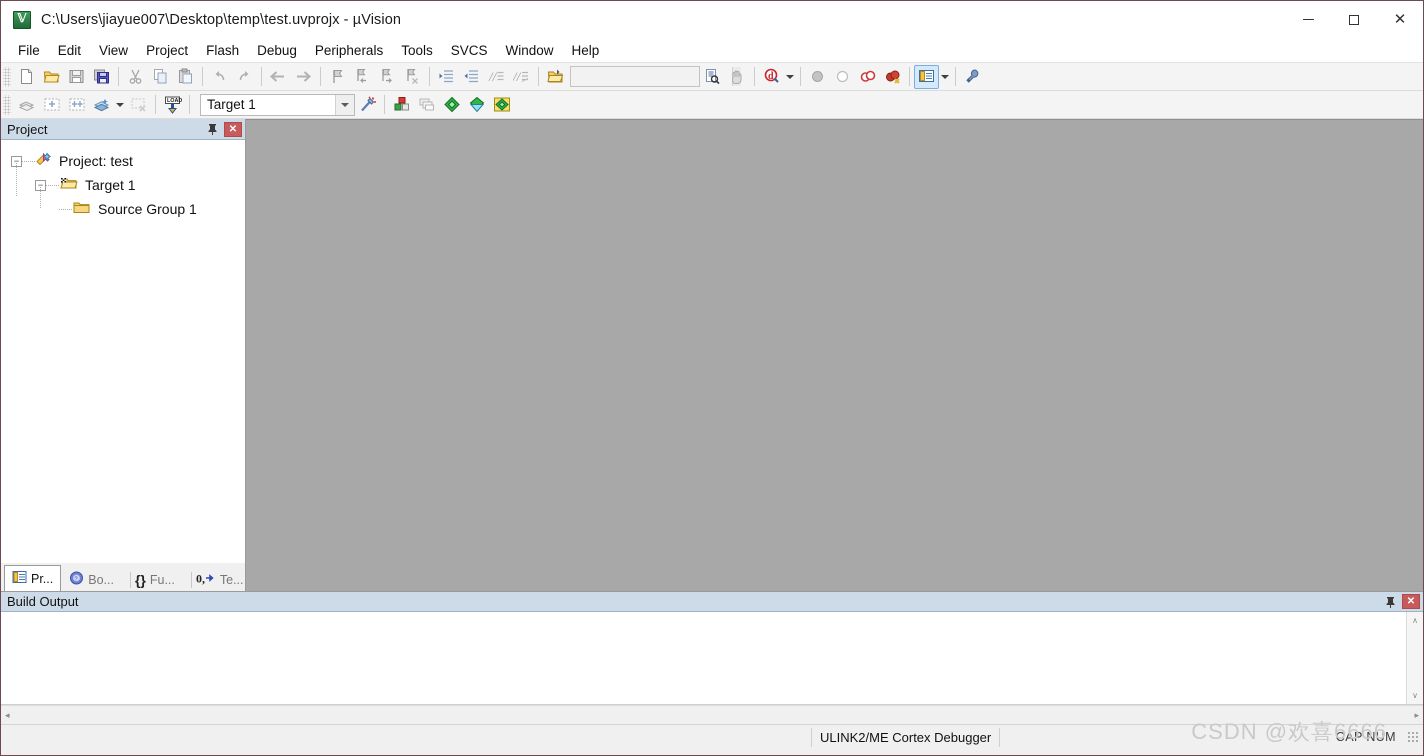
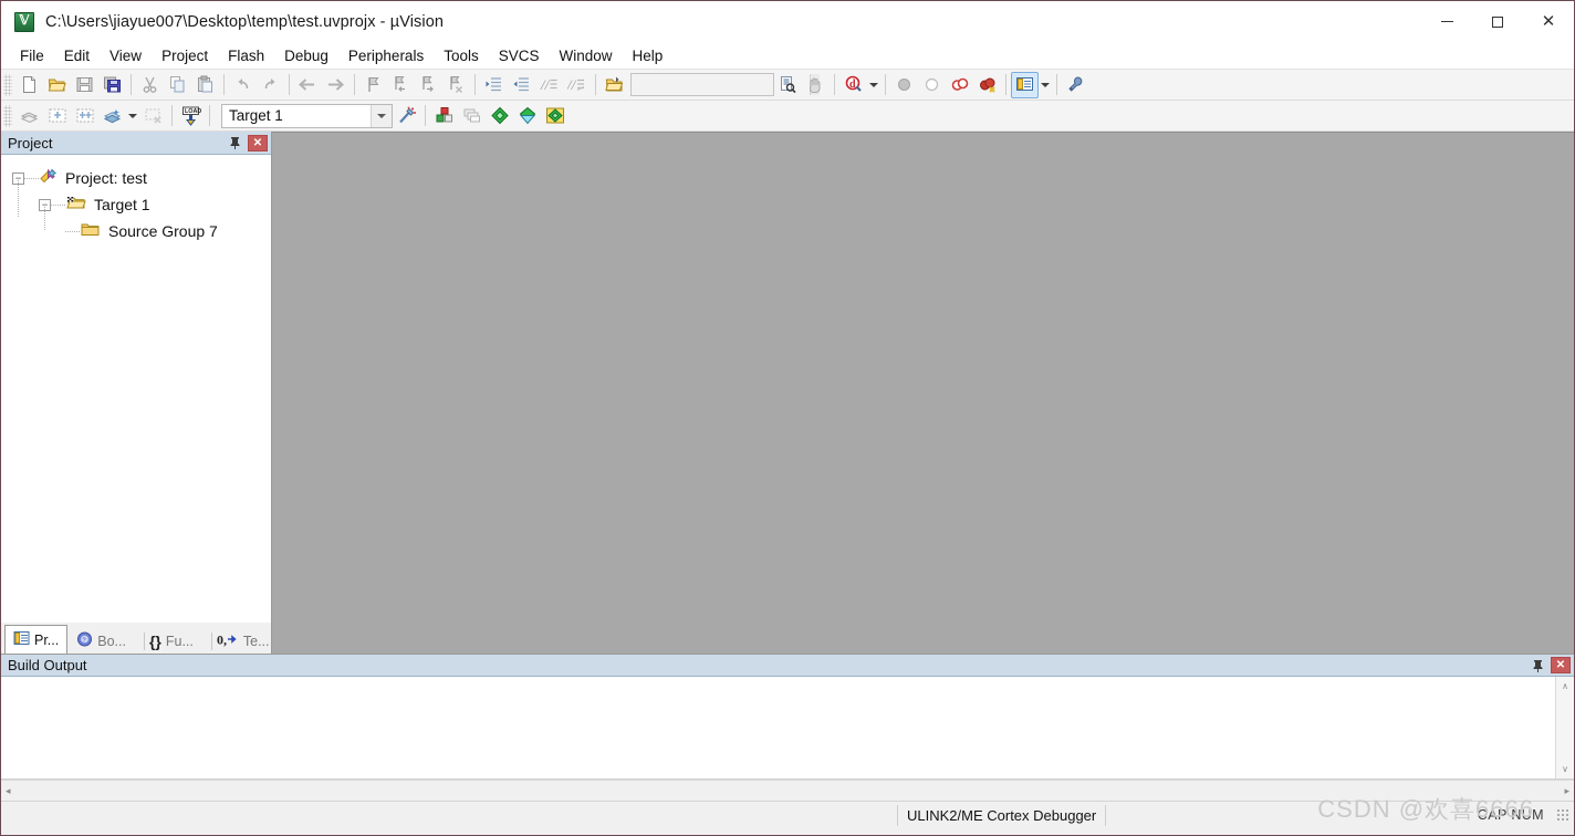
  C:\Users\jiayue007\Desktop\temp\test.uvprojx - µVision
  ✕
  File
  Edit
  View
  Project
  Flash
  Debug
  Peripherals
  Tools
  SVCS
  Window
  Help
  //
  //
  d
  Target 1
  Project
  ✕
  Project: test
  Target 1
- Source Group 1
+ Source Group 7
  Pr...
  Bo...
  {}
  Fu...
  0
  ,
  Te...
  Build Output
  ✕
  ∧
  ∨
  ◂
  ▸
  ULINK2/ME Cortex Debugger
  CAP NUM
  CSDN @欢喜6666
